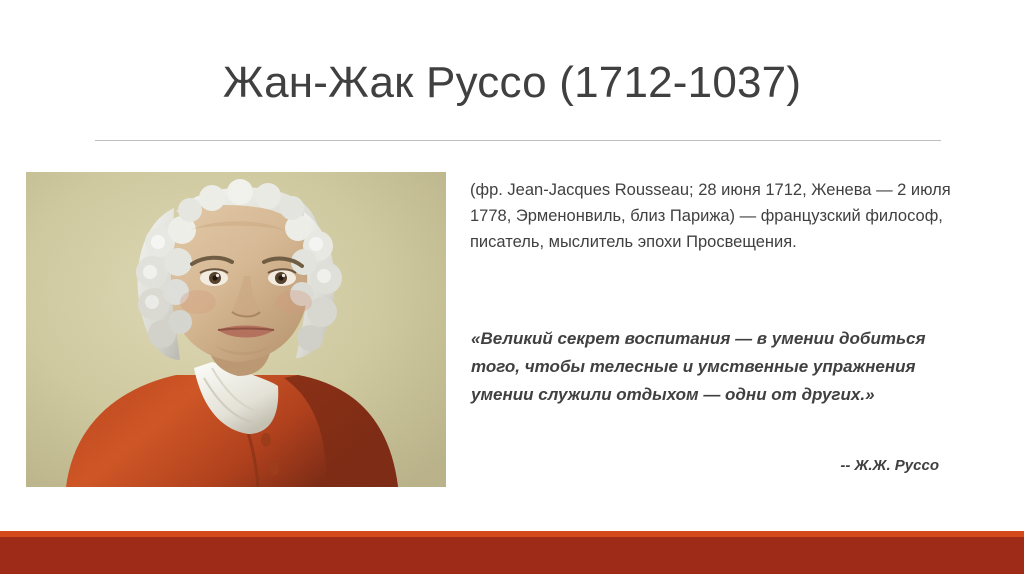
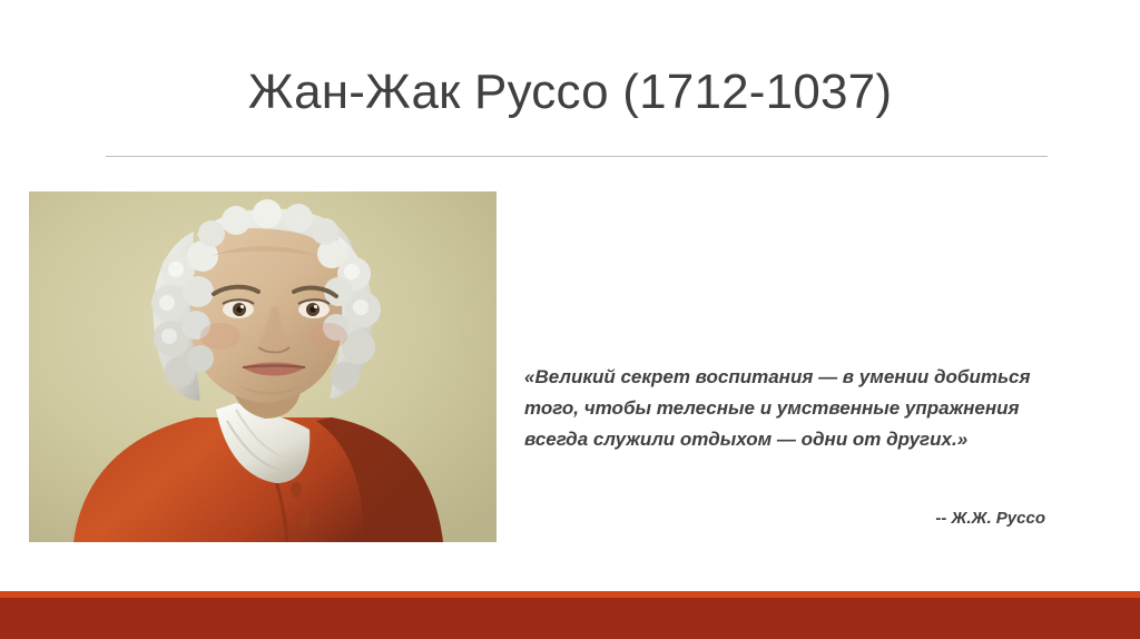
  Жан-Жак Руссо (1712-1037)
- (фр. Jean-Jacques Rousseau; 28 июня 1712, Женева — 2 июля 1778, Эрменонвиль, близ Парижа) — французский философ, писатель, мыслитель эпохи Просвещения.
- «Великий секрет воспитания — в умении добиться того, чтобы телесные и умственные упражнения умении служили отдыхом — одни от других.»
+ «Великий секрет воспитания — в умении добиться того, чтобы телесные и умственные упражнения всегда служили отдыхом — одни от других.»
  -- Ж.Ж. Руссо
